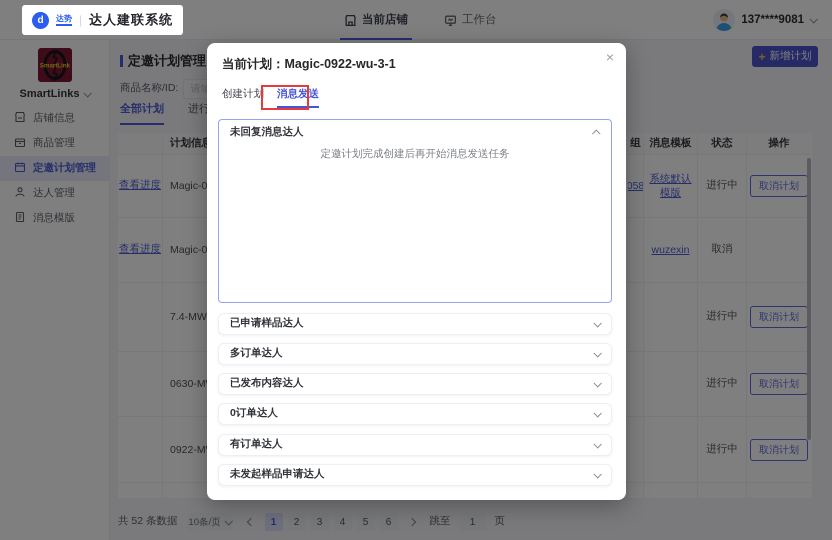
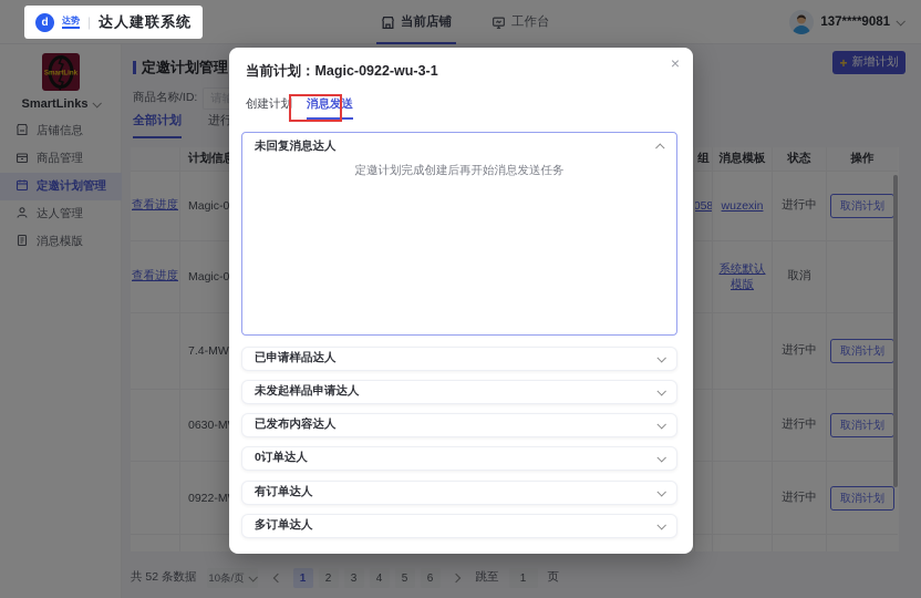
  d
  达势
  |
  达人建联系统
  当前店铺
  工作台
  137****9081
  SmartLinks
  店铺信息
  商品管理
  定邀计划管理
  达人管理
  消息模版
  定邀计划管理
  商品名称/ID:
  全部计划
  +
  新增计划
  计划信
  组
  消息模板
  状态
  操作
  查看进度
  Magic-0
  058
- 系统默认模版
+ wuzexin
  进行中
  取消计划
  查看进度
  Magic-0
- wuzexin
+ 系统默认模版
  取消
  7.4-MW
  进行中
  取消计划
  0630-M
  进行中
  取消计划
  0922-M
  进行中
  取消计划
  共 52 条数据
  10条/页
  1
  2
  3
  4
  5
  6
  跳至
  1
  页
  ×
  当前计划：Magic-0922-wu-3-1
  创建计划
  消息发送
  未回复消息达人
  定邀计划完成创建后再开始消息发送任务
  已申请样品达人
- 多订单达人
+ 未发起样品申请达人
  已发布内容达人
  0订单达人
  有订单达人
- 未发起样品申请达人
+ 多订单达人
